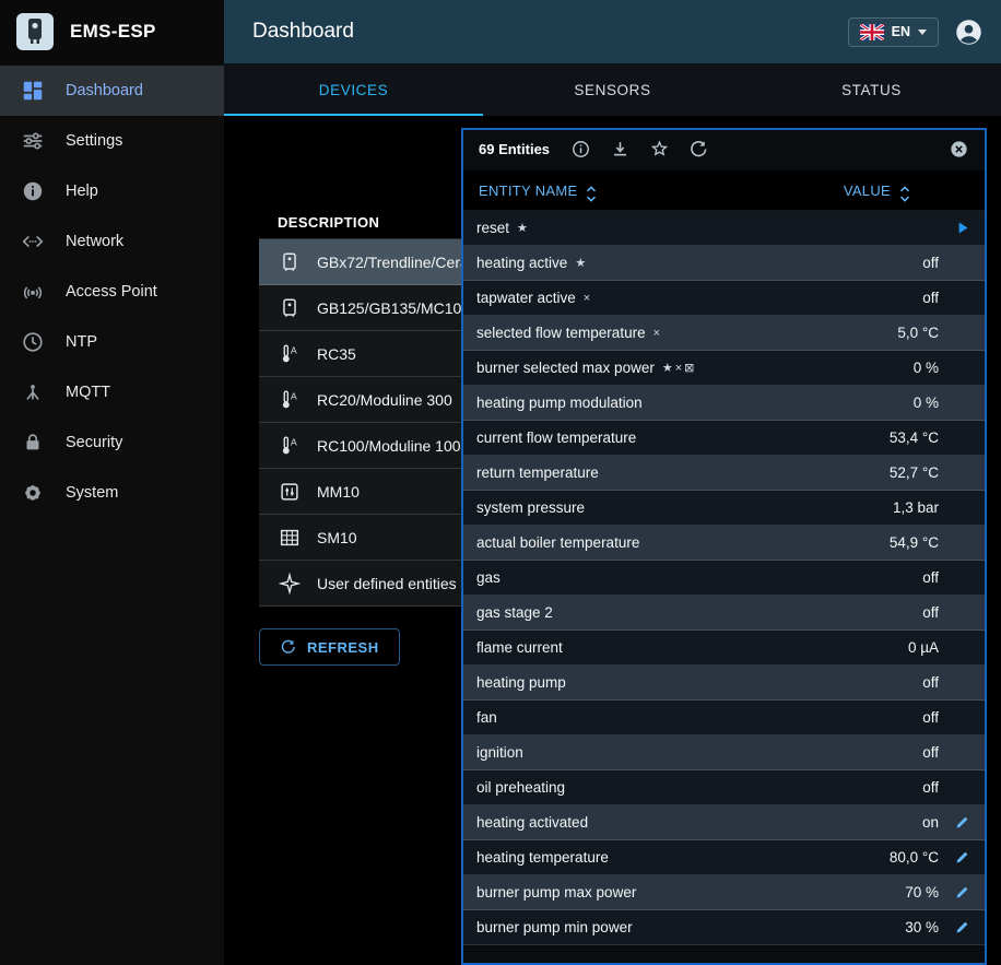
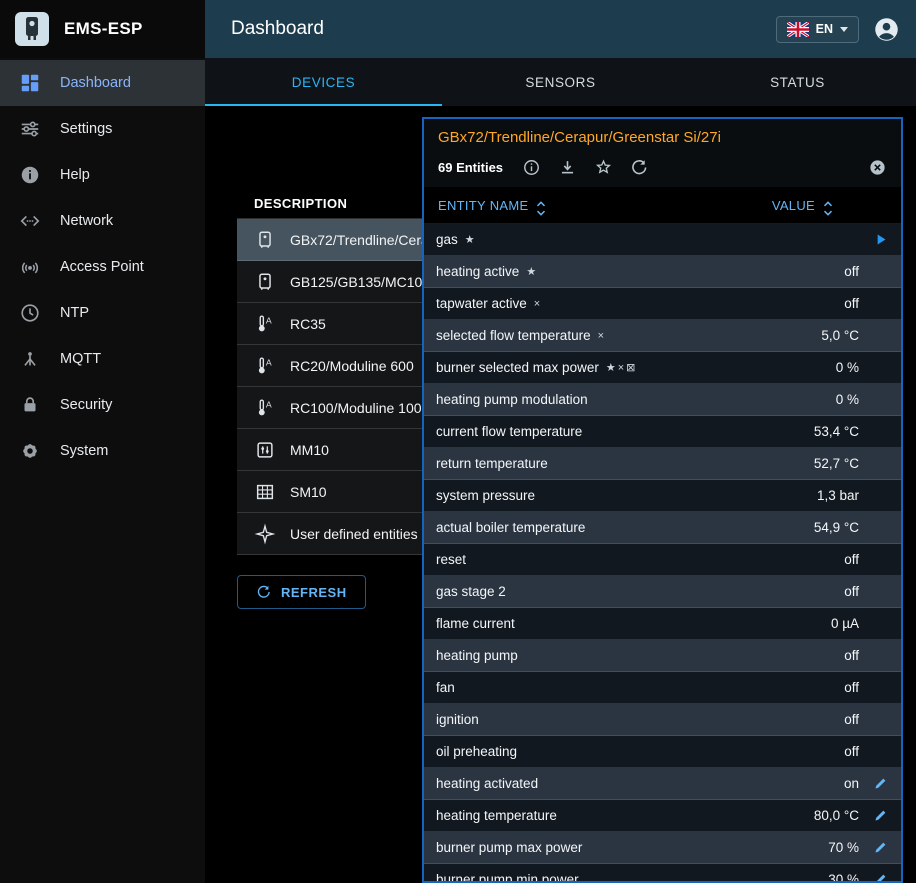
  EMS-ESP
  Dashboard
  Settings
  Help
  Network
  Access Point
  NTP
  MQTT
  Security
  System
  Dashboard
  EN
  DEVICES
  SENSORS
  STATUS
  DESCRIPTION
  GBx72/Trendline/Cer
  GB125/GB135/MC10
  A
  RC35
  A
- RC20/Moduline 300
+ RC20/Moduline 600
  A
  RC100/Moduline 100
  MM10
  SM10
  User defined entities
  REFRESH
+ GBx72/Trendline/Cerapur/Greenstar Si/27i
  69 Entities
  ENTITY NAME
  VALUE
- reset
+ gas
  ★
  heating active
  ★
  off
  tapwater active
  ×
  off
  selected flow temperature
  ×
  5,0 °C
  burner selected max power
  ★×⊠
  0 %
  heating pump modulation
  0 %
  current flow temperature
  53,4 °C
  return temperature
  52,7 °C
  system pressure
  1,3 bar
  actual boiler temperature
  54,9 °C
- gas
+ reset
  off
  gas stage 2
  off
  flame current
  0 µA
  heating pump
  off
  fan
  off
  ignition
  off
  oil preheating
  off
  heating activated
  on
  heating temperature
  80,0 °C
  burner pump max power
  70 %
  burner pump min power
  30 %
